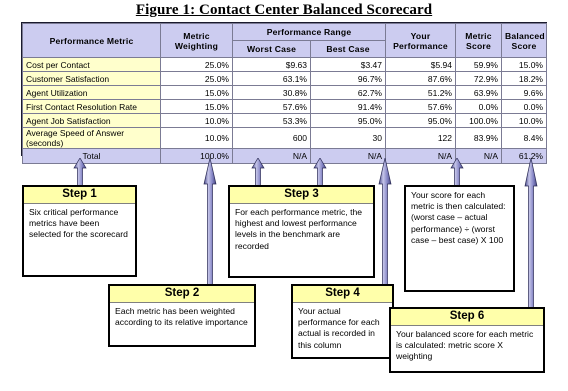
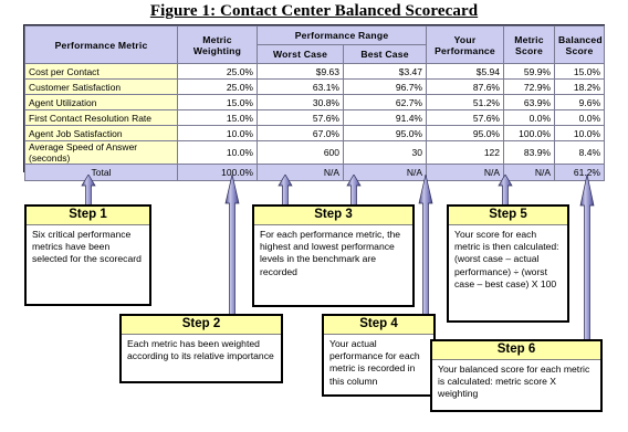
  Figure 1: Contact Center Balanced Scorecard
  Performance Metric	Metric Weighting	Performance Range	Your Performance	Metric Score	Balanced Score
  Worst Case	Best Case
  Cost per Contact	25.0%	$9.63	$3.47	$5.94	59.9%	15.0%
  Customer Satisfaction	25.0%	63.1%	96.7%	87.6%	72.9%	18.2%
  Agent Utilization	15.0%	30.8%	62.7%	51.2%	63.9%	9.6%
  First Contact Resolution Rate	15.0%	57.6%	91.4%	57.6%	0.0%	0.0%
- Agent Job Satisfaction	10.0%	53.3%	95.0%	95.0%	100.0%	10.0%
+ Agent Job Satisfaction	10.0%	67.0%	95.0%	95.0%	100.0%	10.0%
  Average Speed of Answer (seconds)	10.0%	600	30	122	83.9%	8.4%
  Total	100.0%	N/A	N/A	N/A	N/A	61.2%
  Step 1
  Six critical performance metrics have been selected for the scorecard
  Step 2
  Each metric has been weighted according to its relative importance
  Step 3
  For each performance metric, the highest and lowest performance levels in the benchmark are recorded
  Step 4
- Your actual performance for each actual is recorded in this column
+ Your actual performance for each metric is recorded in this column
+ Step 5
  Your score for each metric is then calculated: (worst case – actual performance) ÷ (worst case – best case) X 100
  Step 6
  Your balanced score for each metric is calculated: metric score X weighting
